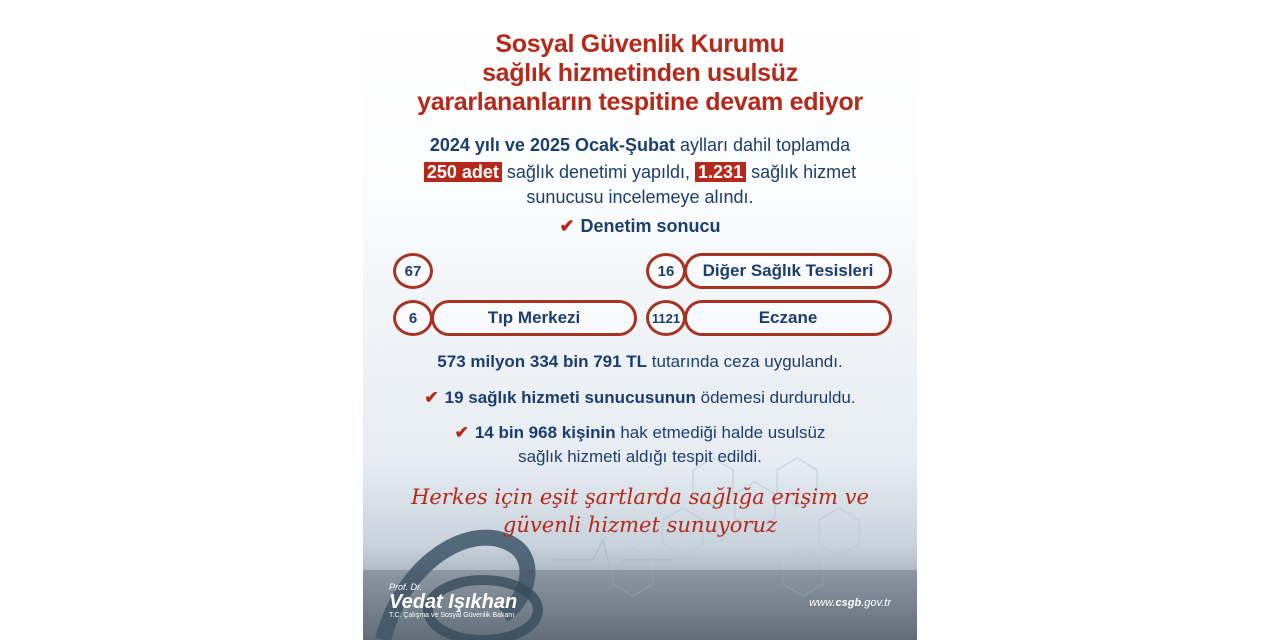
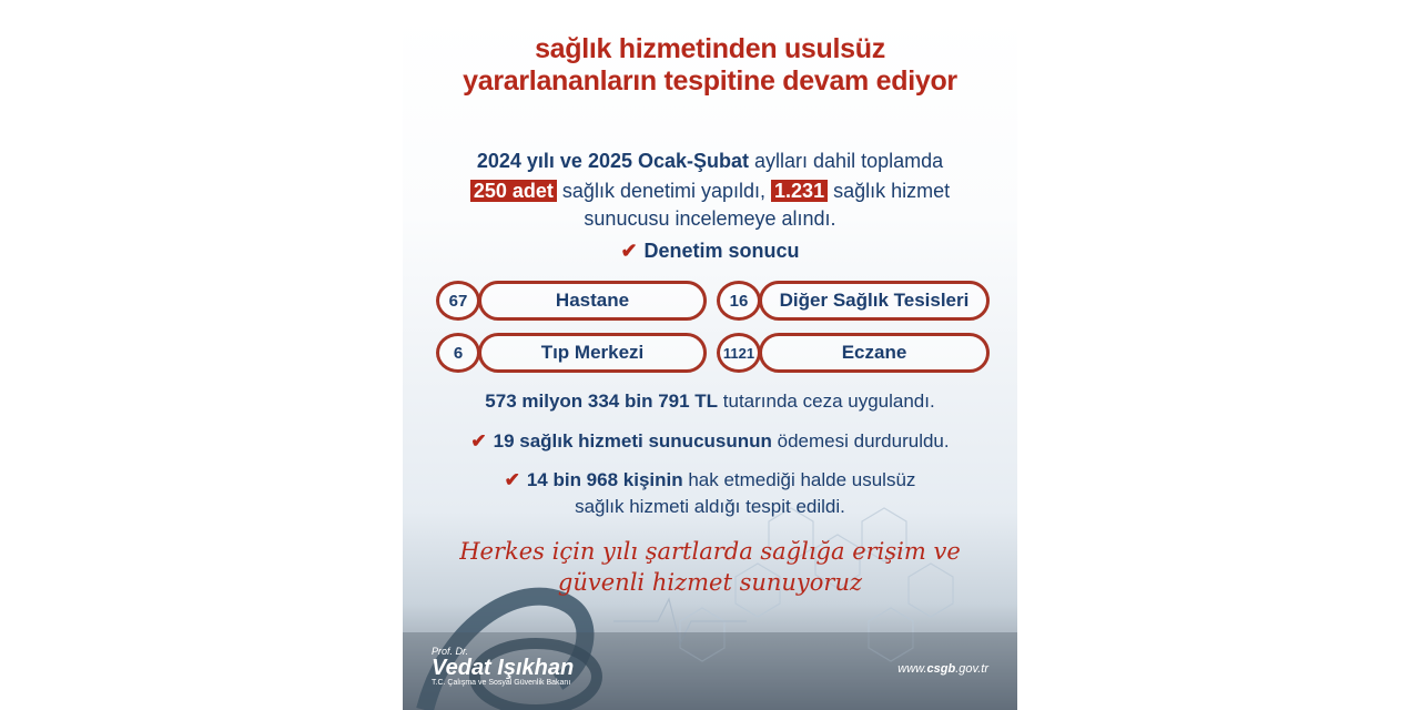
- Sosyal Güvenlik Kurumu
  sağlık hizmetinden usulsüz
  yararlananların tespitine devam ediyor
  2024 yılı ve 2025 Ocak-Şubat aylları dahil toplamda
  250 adet sağlık denetimi yapıldı, 1.231 sağlık hizmet
  sunucusu incelemeye alındı.
  ✔ Denetim sonucu
+ Hastane
  67
  Diğer Sağlık Tesisleri
  16
  Tıp Merkezi
  6
  Eczane
  1121
  573 milyon 334 bin 791 TL tutarında ceza uygulandı.
  ✔ 19 sağlık hizmeti sunucusunun ödemesi durduruldu.
  ✔ 14 bin 968 kişinin hak etmediği halde usulsüz
  sağlık hizmeti aldığı tespit edildi.
- Herkes için eşit şartlarda sağlığa erişim ve
+ Herkes için yılı şartlarda sağlığa erişim ve
  güvenli hizmet sunuyoruz
  Prof. Dr.
  Vedat Işıkhan
  www.csgb.gov.tr
